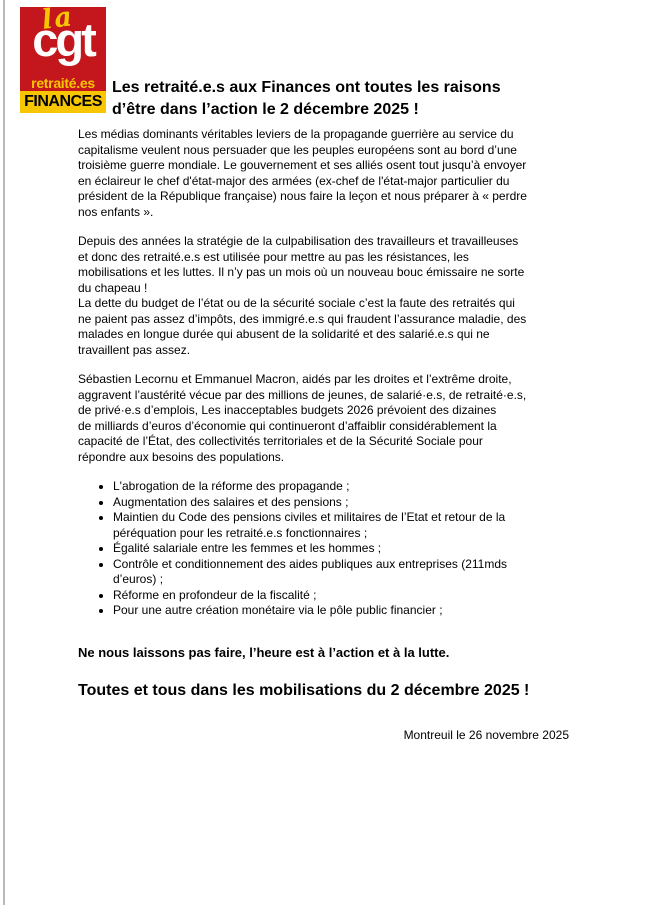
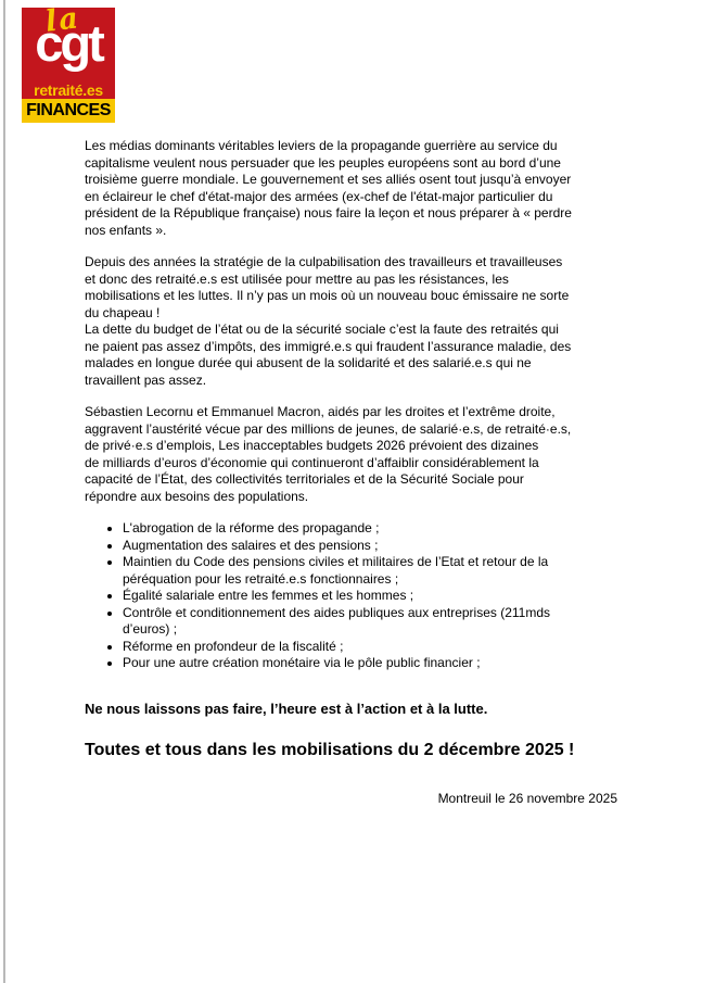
  cgt
  retraité.es
  FINANCES
- Les retraité.e.s aux Finances ont toutes les raisons
- d’être dans l’action le 2 décembre 2025 !
  Les médias dominants véritables leviers de la propagande guerrière au service du
  capitalisme veulent nous persuader que les peuples européens sont au bord d’une
  troisième guerre mondiale. Le gouvernement et ses alliés osent tout jusqu’à envoyer
  en éclaireur le chef d'état-major des armées (ex-chef de l'état-major particulier du
  président de la République française) nous faire la leçon et nous préparer à « perdre
  nos enfants ».
  Depuis des années la stratégie de la culpabilisation des travailleurs et travailleuses
  et donc des retraité.e.s est utilisée pour mettre au pas les résistances, les
  mobilisations et les luttes. Il n’y pas un mois où un nouveau bouc émissaire ne sorte
  du chapeau !
  La dette du budget de l’état ou de la sécurité sociale c’est la faute des retraités qui
  ne paient pas assez d’impôts, des immigré.e.s qui fraudent l’assurance maladie, des
  malades en longue durée qui abusent de la solidarité et des salarié.e.s qui ne
  travaillent pas assez.
  Sébastien Lecornu et Emmanuel Macron, aidés par les droites et l’extrême droite,
  aggravent l’austérité vécue par des millions de jeunes, de salarié·e.s, de retraité·e.s,
  de privé·e.s d’emplois, Les inacceptables budgets 2026 prévoient des dizaines
  de milliards d’euros d’économie qui continueront d’affaiblir considérablement la
  capacité de l’État, des collectivités territoriales et de la Sécurité Sociale pour
  répondre aux besoins des populations.
  L'abrogation de la réforme des propagande ;
  Augmentation des salaires et des pensions ;
  Maintien du Code des pensions civiles et militaires de l’Etat et retour de la
  péréquation pour les retraité.e.s fonctionnaires ;
  Égalité salariale entre les femmes et les hommes ;
  Contrôle et conditionnement des aides publiques aux entreprises (211mds
  d’euros) ;
  Réforme en profondeur de la fiscalité ;
  Pour une autre création monétaire via le pôle public financier ;
  Ne nous laissons pas faire, l’heure est à l’action et à la lutte.
  Toutes et tous dans les mobilisations du 2 décembre 2025 !
  Montreuil le 26 novembre 2025
